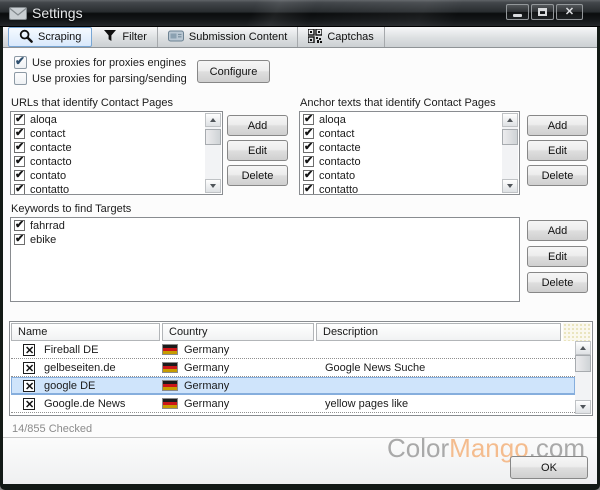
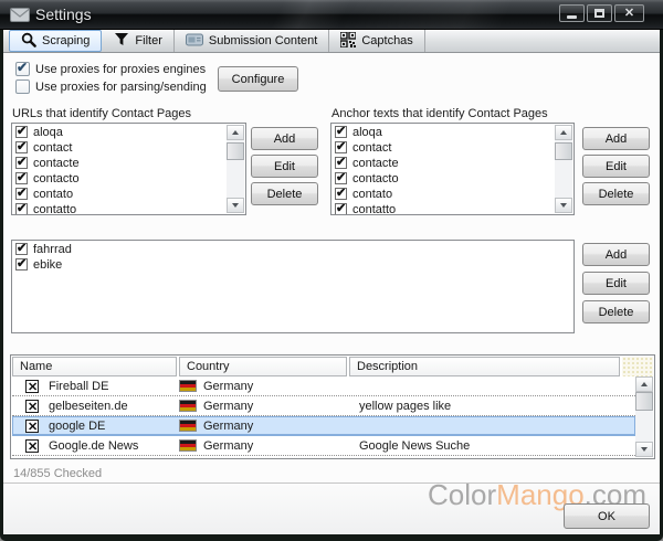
  Scraping
  Filter
  Submission Content
  Captchas
  Use proxies for proxies engines
  Use proxies for parsing/sending
  Configure
  URLs that identify Contact Pages
  aloqa
  contact
  contacte
  contacto
  contato
  contatto
  Add
  Edit
  Delete
  Anchor texts that identify Contact Pages
  aloqa
  contact
  contacte
  contacto
  contato
  contatto
  Add
  Edit
  Delete
- Keywords to find Targets
  fahrrad
  ebike
  Add
  Edit
  Delete
  Name
  Country
  Description
  Fireball DE
  Germany
  gelbeseiten.de
  Germany
- Google News Suche
+ yellow pages like
  google DE
  Germany
  Google.de News
  Germany
- yellow pages like
+ Google News Suche
  14/855 Checked
  ColorMango.com
  OK
